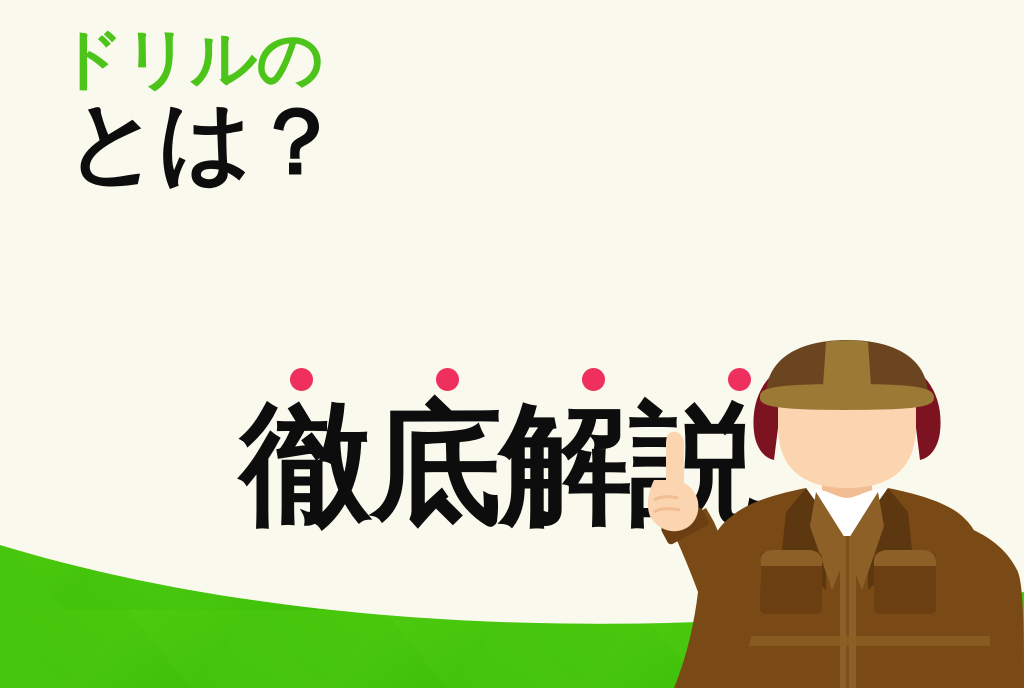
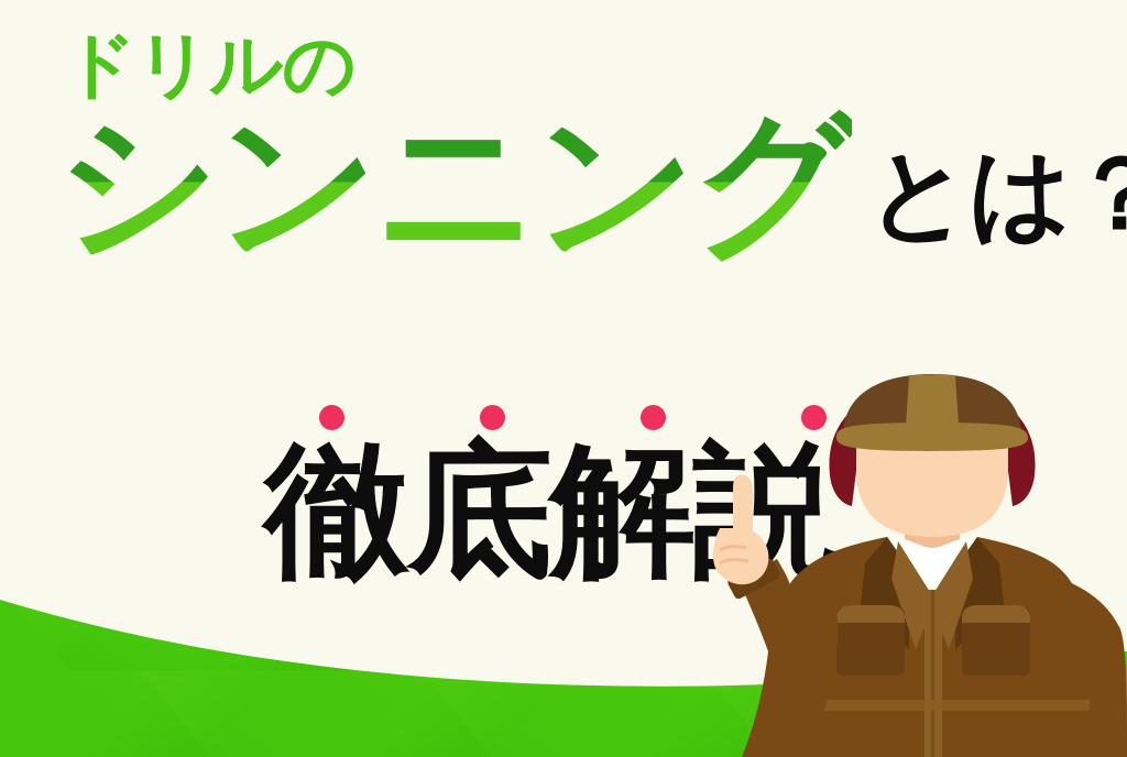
  ドリルの
+ シンニング
  とは？
  徹底解説
